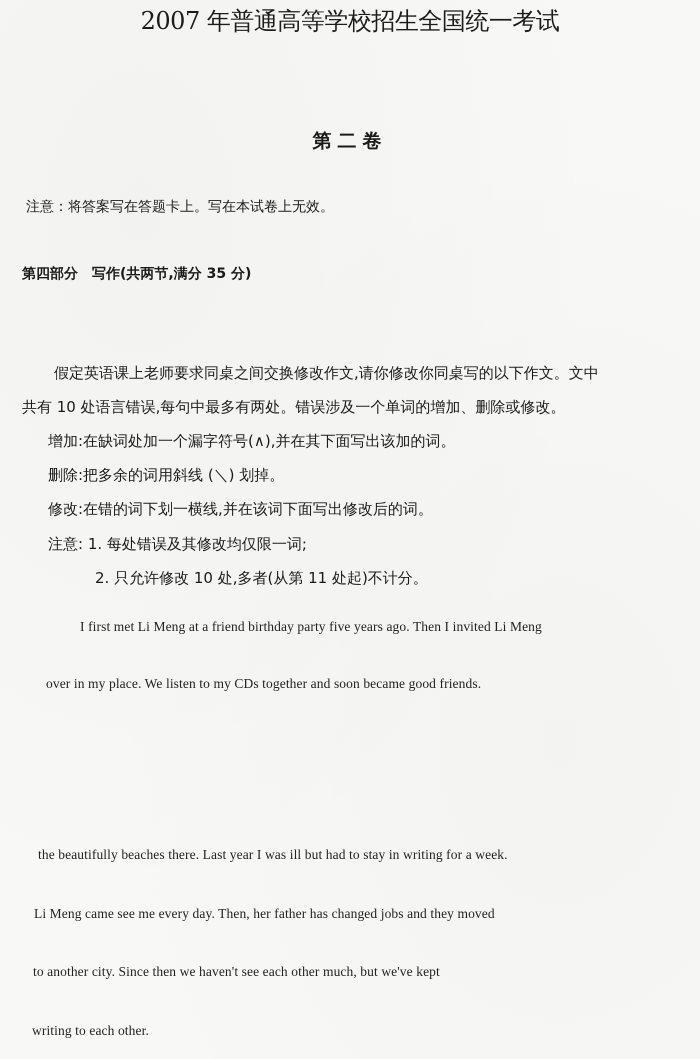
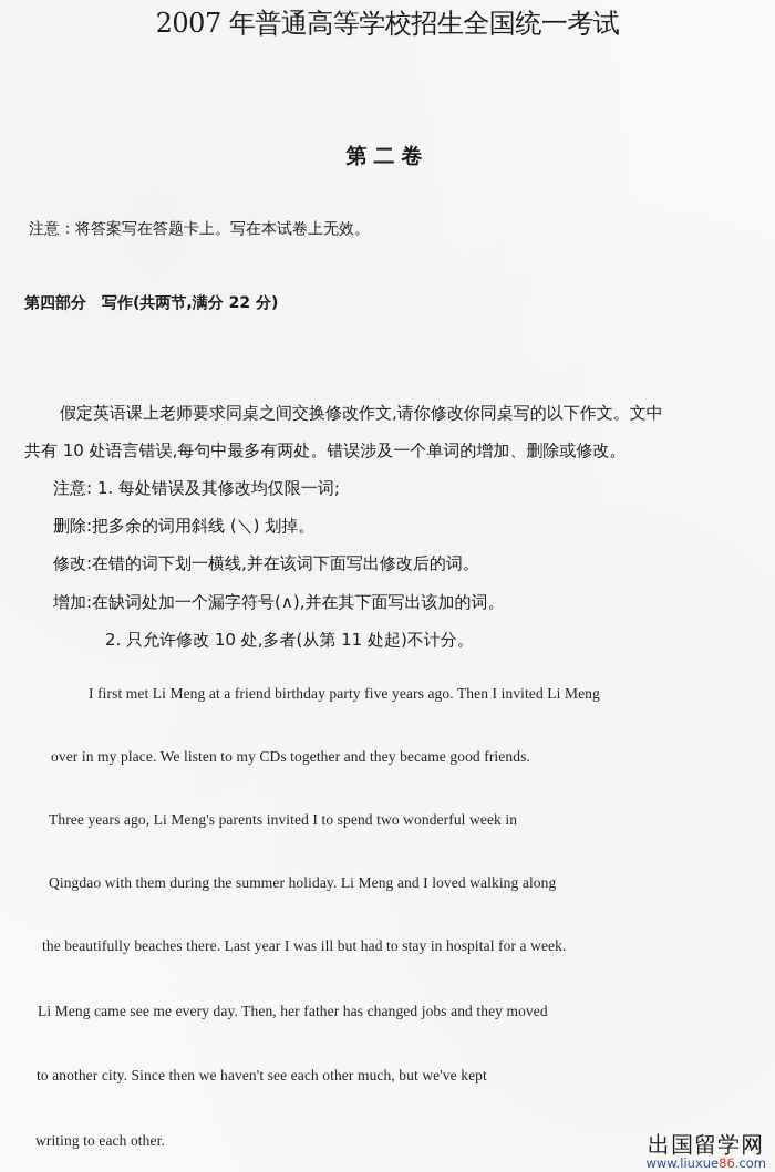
  2007 年普通高等学校招生全国统一考试
  第二卷
  注意：将答案写在答题卡上。写在本试卷上无效。
- 第四部分 写作(共两节,满分 35 分)
+ 第四部分 写作(共两节,满分 22 分)
  假定英语课上老师要求同桌之间交换修改作文,请你修改你同桌写的以下作文。文中
  共有 10 处语言错误,每句中最多有两处。错误涉及一个单词的增加、删除或修改。
- 增加:在缺词处加一个漏字符号(∧),并在其下面写出该加的词。
+ 注意: 1. 每处错误及其修改均仅限一词;
  删除:把多余的词用斜线 (＼) 划掉。
  修改:在错的词下划一横线,并在该词下面写出修改后的词。
- 注意: 1. 每处错误及其修改均仅限一词;
+ 增加:在缺词处加一个漏字符号(∧),并在其下面写出该加的词。
  2. 只允许修改 10 处,多者(从第 11 处起)不计分。
  I first met Li Meng at a friend birthday party five years ago. Then I invited Li Meng
- over in my place. We listen to my CDs together and soon became good friends.
+ over in my place. We listen to my CDs together and they became good friends.
+ Three years ago, Li Meng's parents invited I to spend two wonderful week in
+ Qingdao with them during the summer holiday. Li Meng and I loved walking along
- the beautifully beaches there. Last year I was ill but had to stay in writing for a week.
+ the beautifully beaches there. Last year I was ill but had to stay in hospital for a week.
  Li Meng came see me every day. Then, her father has changed jobs and they moved
  to another city. Since then we haven't see each other much, but we've kept
  writing to each other.
+ 出国留学网
+ www.liuxue86.com
